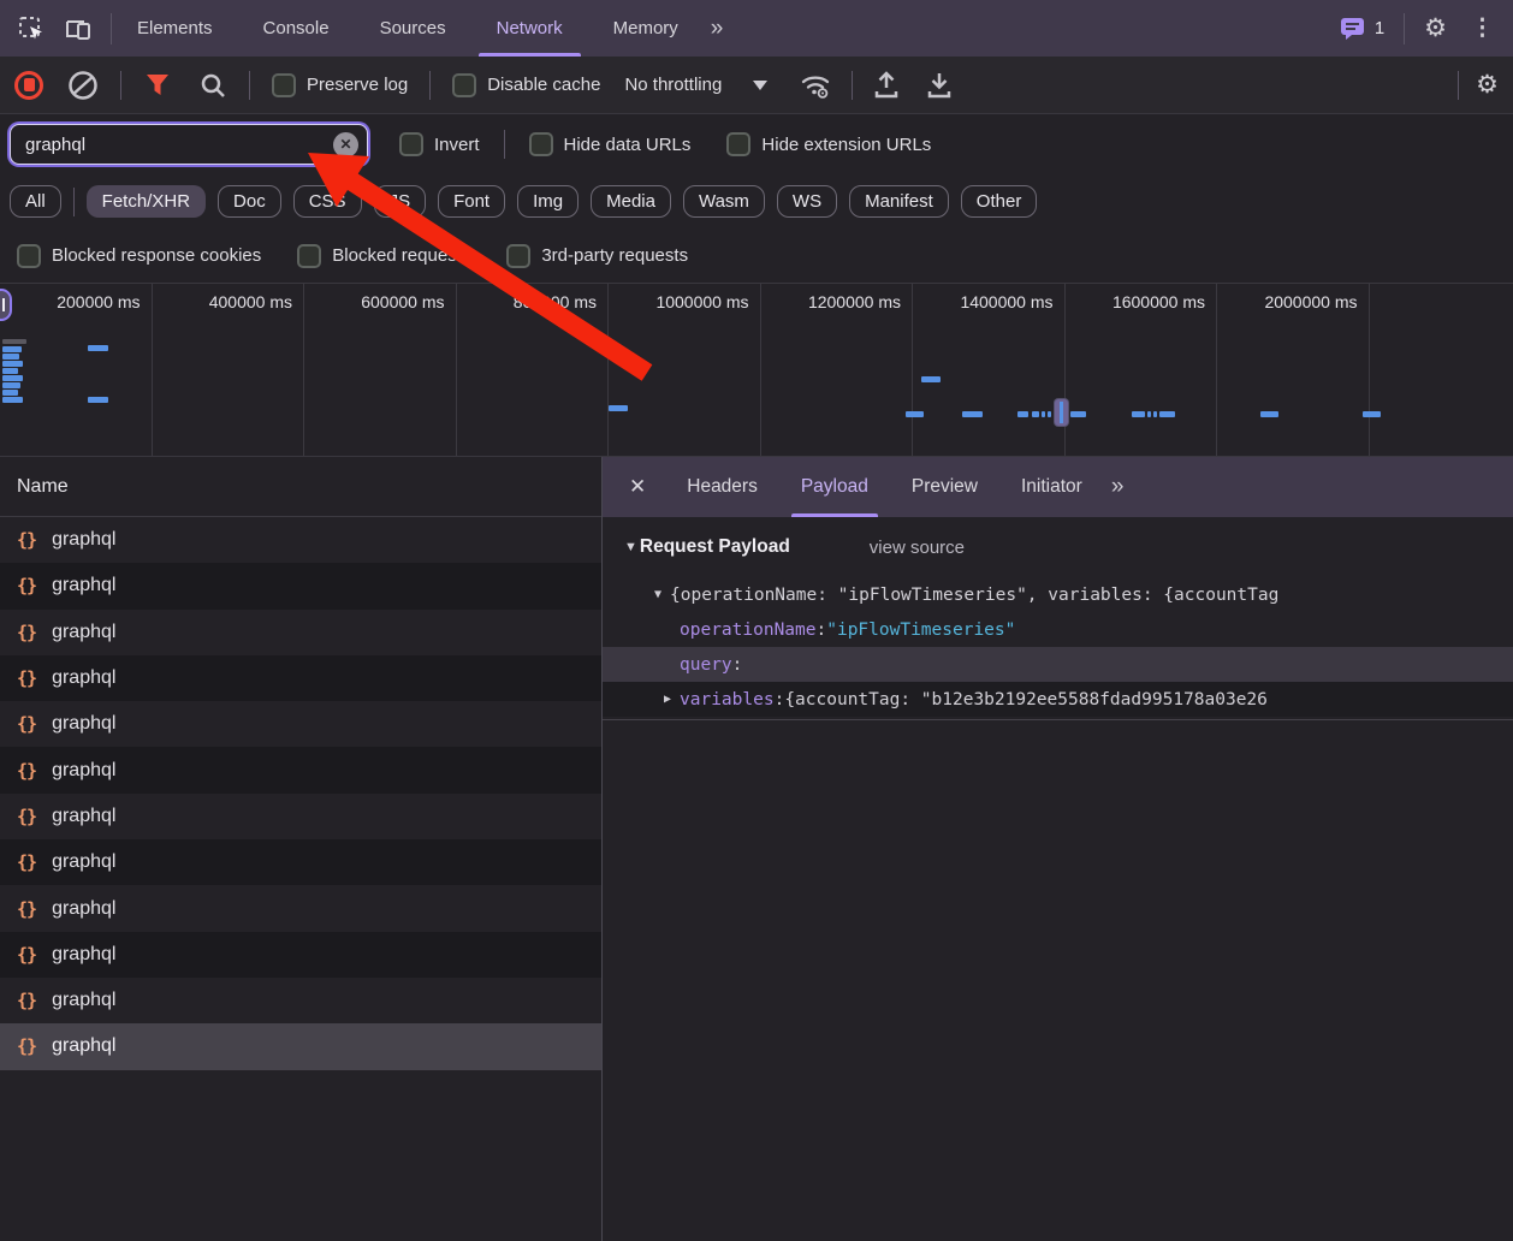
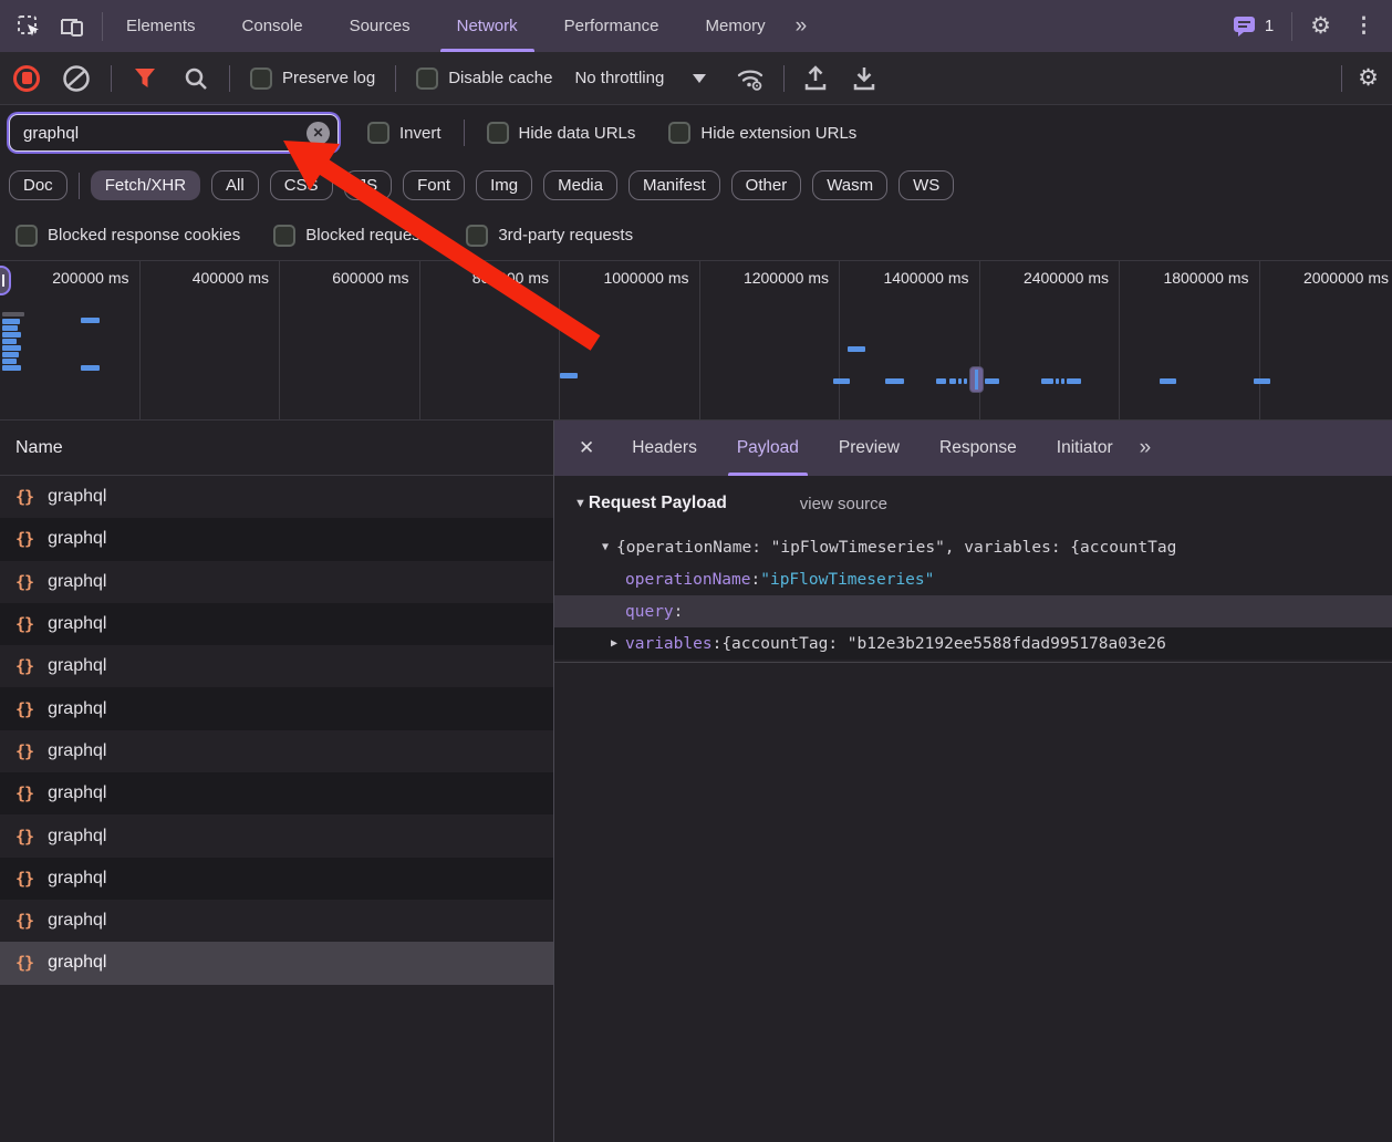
  Elements
  Console
  Sources
  Network
+ Performance
  Memory
  »
  1
  ⚙
  ⋮
  Preserve log
  Disable cache
  No throttling
  ⚙
  graphql
  ✕
  Invert
  Hide data URLs
  Hide extension URLs
- All
+ Doc
  Fetch/XHR
- Doc
+ All
  Font
  Img
  Media
- Wasm
+ Manifest
- WS
+ Other
- Manifest
+ Wasm
- Other
+ WS
  Blocked response cookies
  Blocked reque
  3rd-party requests
  200000 ms
  400000 ms
  600000 ms
  1000000 ms
  1200000 ms
  1400000 ms
- 1600000 ms
+ 2400000 ms
+ 1800000 ms
  2000000 ms
  Name
  {}
  graphql
  {}
  graphql
  {}
  graphql
  {}
  graphql
  {}
  graphql
  {}
  graphql
  {}
  graphql
  {}
  graphql
  {}
  graphql
  {}
  graphql
  {}
  graphql
  {}
  graphql
  ✕
  Headers
  Payload
  Preview
+ Response
  Initiator
  »
  ▼
  Request Payload
  view source
  ▼
  {operationName: "ipFlowTimeseries", variables: {accountTag
  operationName
  :
  "ipFlowTimeseries"
  query
  :
  ▶
  variables
  :
  {accountTag: "b12e3b2192ee5588fdad995178a03e26
